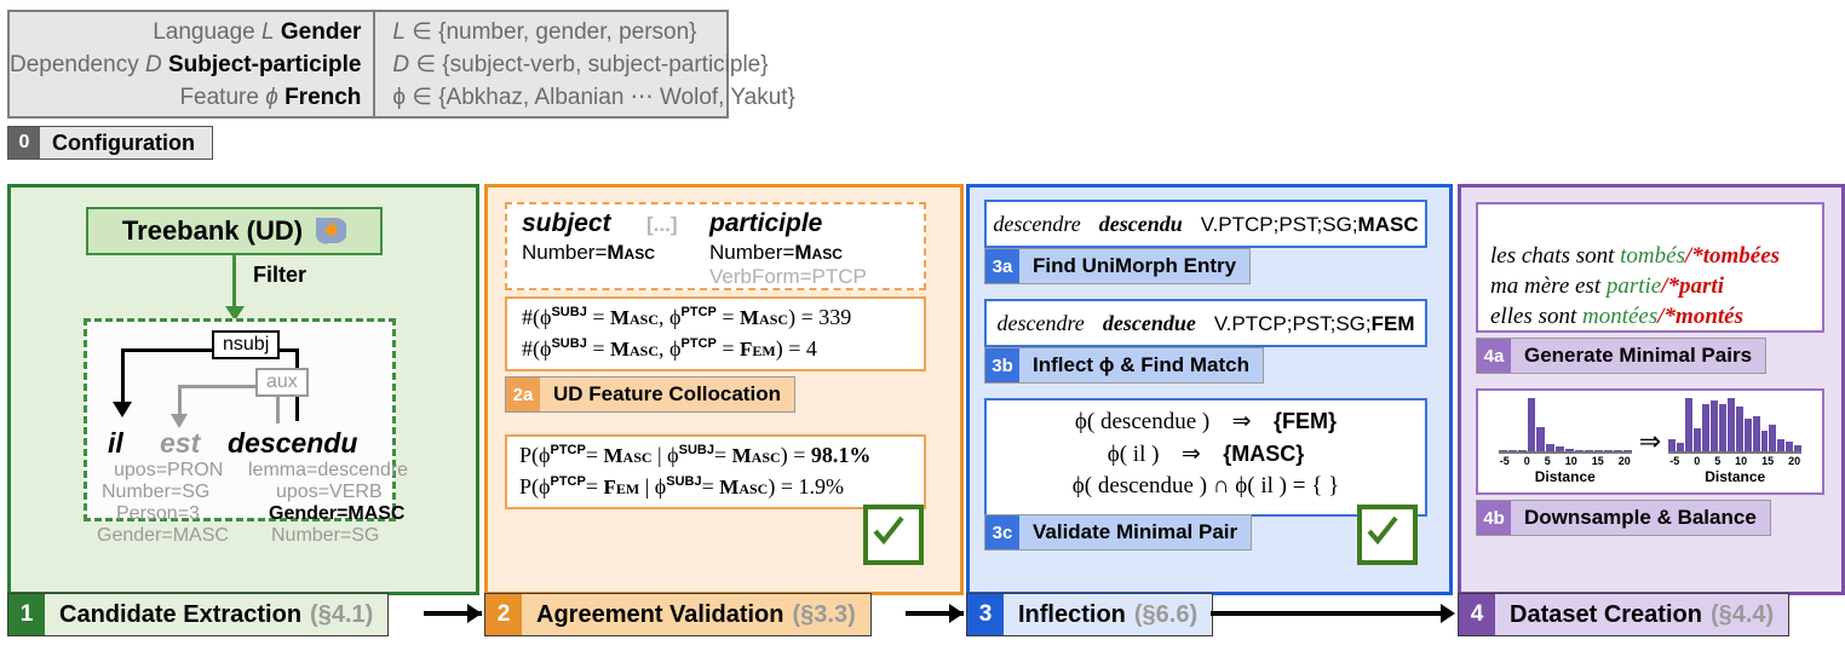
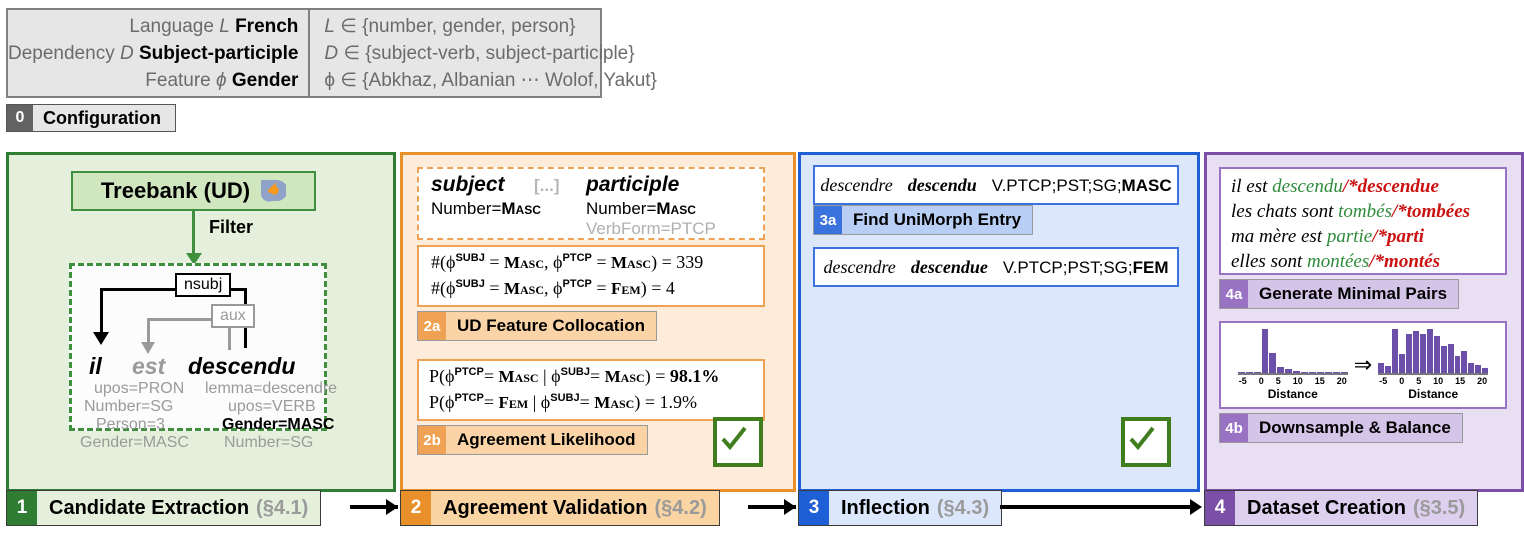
- Language L Gender
+ Language L French
  Dependency D Subject-participle
- Feature ϕ French
+ Feature ϕ Gender
  L ∈ {number, gender, person}
  D ∈ {subject-verb, subject-participle}
  ϕ ∈ {Abkhaz, Albanian ⋯ Wolof, Yakut}
  0
  Configuration
  Treebank (UD)
  Filter
  nsubj
  aux
  il
  est
  descendu
  upos=PRON
  Number=SG
  Person=3
  Gender=MASC
  lemma=descendre
  upos=VERB
  Gender=MASC
  Number=SG
  1
  Candidate Extraction
  (§4.1)
  subject
  [...]
  participle
  Number=Masc
  Number=Masc
  VerbForm=PTCP
  #(ϕSUBJ = Masc, ϕPTCP = Masc) = 339
  #(ϕSUBJ = Masc, ϕPTCP = Fem) = 4
  2a
  UD Feature Collocation
  P(ϕPTCP= Masc | ϕSUBJ= Masc) = 98.1%
  P(ϕPTCP= Fem | ϕSUBJ= Masc) = 1.9%
+ 2b
+ Agreement Likelihood
  2
  Agreement Validation
- (§3.3)
+ (§4.2)
  descendre descendu V.PTCP;PST;SG;MASC
  3a
  Find UniMorph Entry
  descendre descendue V.PTCP;PST;SG;FEM
- 3b
- Inflect ϕ & Find Match
- ϕ( descendue ) ⇒ {FEM}
- ϕ( il ) ⇒ {MASC}
- ϕ( descendue ) ∩ ϕ( il ) = { }
- 3c
- Validate Minimal Pair
  3
  Inflection
- (§6.6)
+ (§4.3)
+ il est descendu/*descendue
  les chats sont tombés/*tombées
  ma mère est partie/*parti
  elles sont montées/*montés
  4a
  Generate Minimal Pairs
  -5
  0
  5
  10
  15
  20
  Distance
  ⇒
  -5
  0
  5
  10
  15
  20
  Distance
  4b
  Downsample & Balance
  4
  Dataset Creation
- (§4.4)
+ (§3.5)
